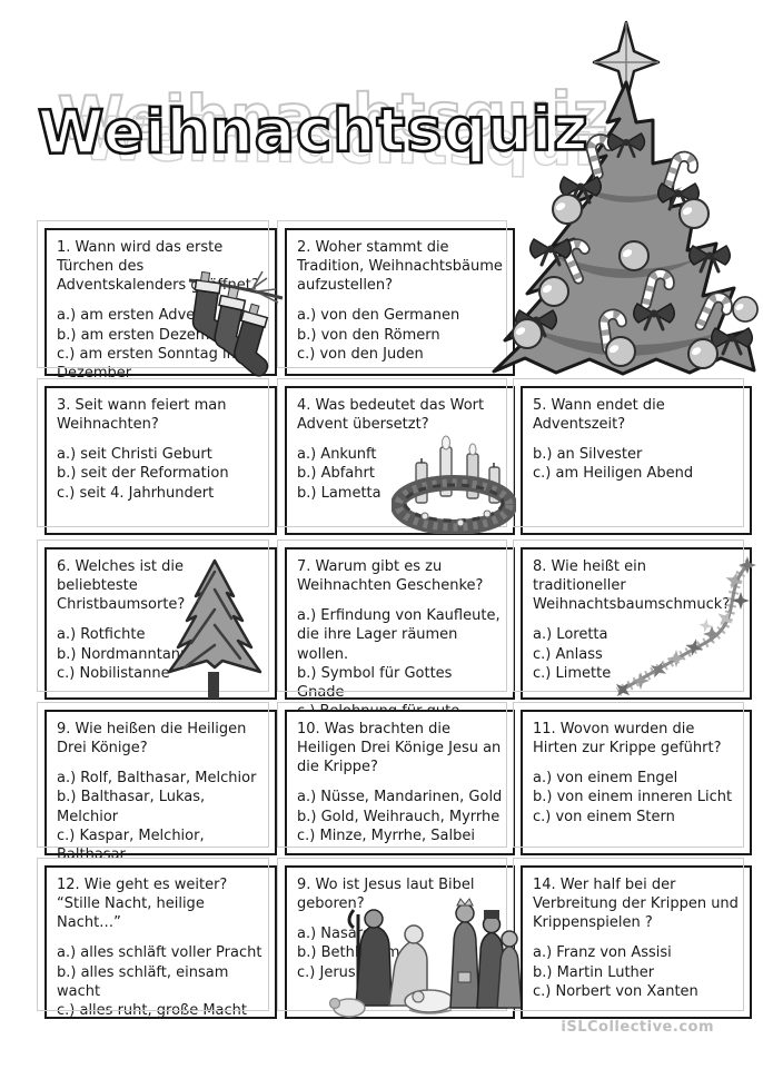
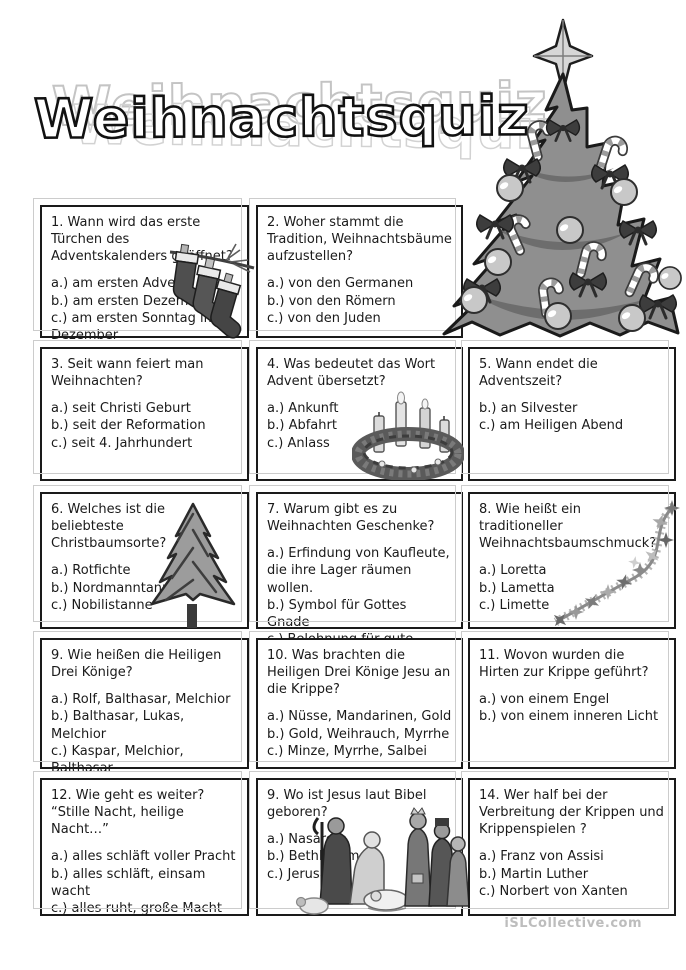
  Weihnachtsquiz
  Weihnachtsqui
  Weihnachtsquiz
  1. Wann wird das erste Türchen des Adventskalenderset
  a.) am ersten Adve
  b.) am ersten Dezem
  c.) am ersten Sonntag i Dezember
  2. Woher stammt die Tradition, Weihnachtsbäume aufzustellen?
  a.) von den Germanen
  b.) von den Römern
  c.) von den Juden
  3. Seit wann feiert man Weihnachten?
  a.) seit Christi Geburt
  b.) seit der Reformation
  c.) seit 4. Jahrhundert
  4. Was bedeutet das Wort Advent übersetzt?
  a.) Ankunft
  b.) Abfahrt
- b.) Lametta
+ c.) Anlass
  5. Wann endet die Adventszeit?
  b.) an Silvester
  c.) am Heiligen Abend
  6. Welches ist die beliebteste Christbaumsorte?
  a.) Rotfichte
  b.) Nordmanntan
  c.) Nobilistanne
  7. Warum gibt es zu Weihnachten Geschenke?
  a.) Erfindung von Kaufleute, die ihre Lager räumen wollen.
  b.) Symbol für Gottes Gnade
  8. Wie heißt ein traditioneller Weihnachtsbaumschmuck?
  a.) Loretta
- c.) Anlass
+ b.) Lametta
  c.) Limette
  9. Wie heißen die Heiligen Drei Könige?
  a.) Rolf, Balthasar, Melchior
  b.) Balthasar, Lukas, Melchior
  c.) Kaspar, Melchior, Balthasar
  10. Was brachten die Heiligen Drei Könige Jesu an die Krippe?
  a.) Nüsse, Mandarinen, Gold
  b.) Gold, Weihrauch, Myrrhe
  c.) Minze, Myrrhe, Salbei
  11. Wovon wurden die Hirten zur Krippe geführt?
  a.) von einem Engel
  b.) von einem inneren Licht
- c.) von einem Stern
  12. Wie geht es weiter? “Stille Nacht, heilige Nacht…”
  a.) alles schläft voller Pracht
  b.) alles schläft, einsam wacht
  c.) alles ruht, große Macht
  9. Wo ist Jesus laut Bibel geboren?
  14. Wer half bei der Verbreitung der Krippen und Krippenspielen ?
  a.) Franz von Assisi
  b.) Martin Luther
  c.) Norbert von Xanten
  iSLCollective.com
